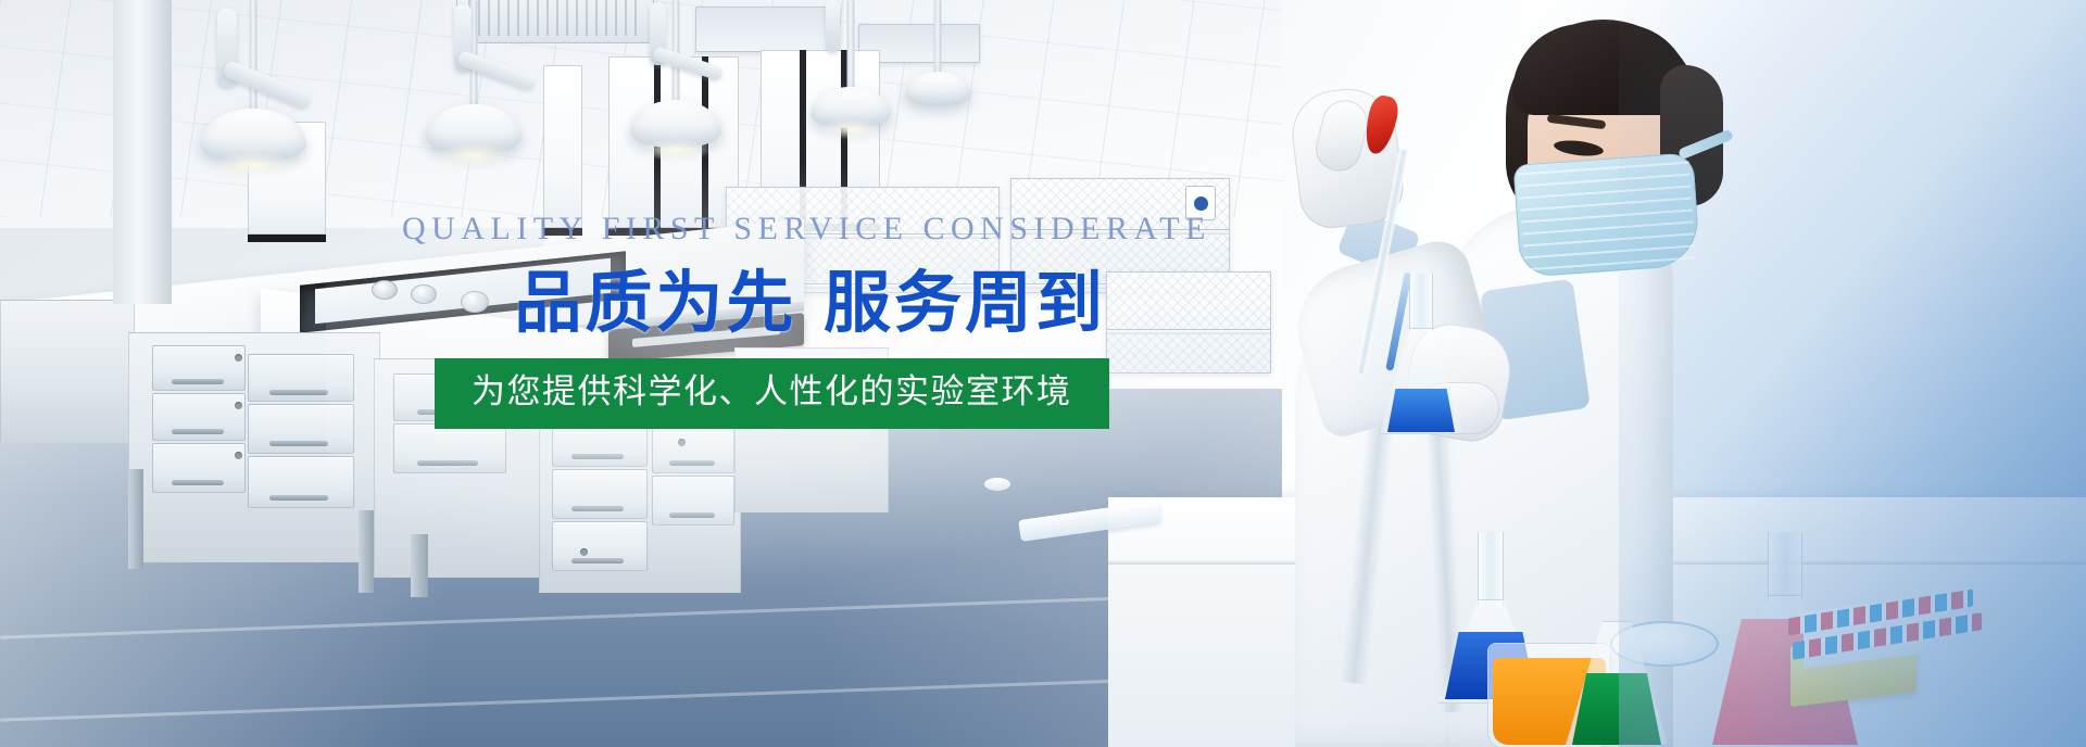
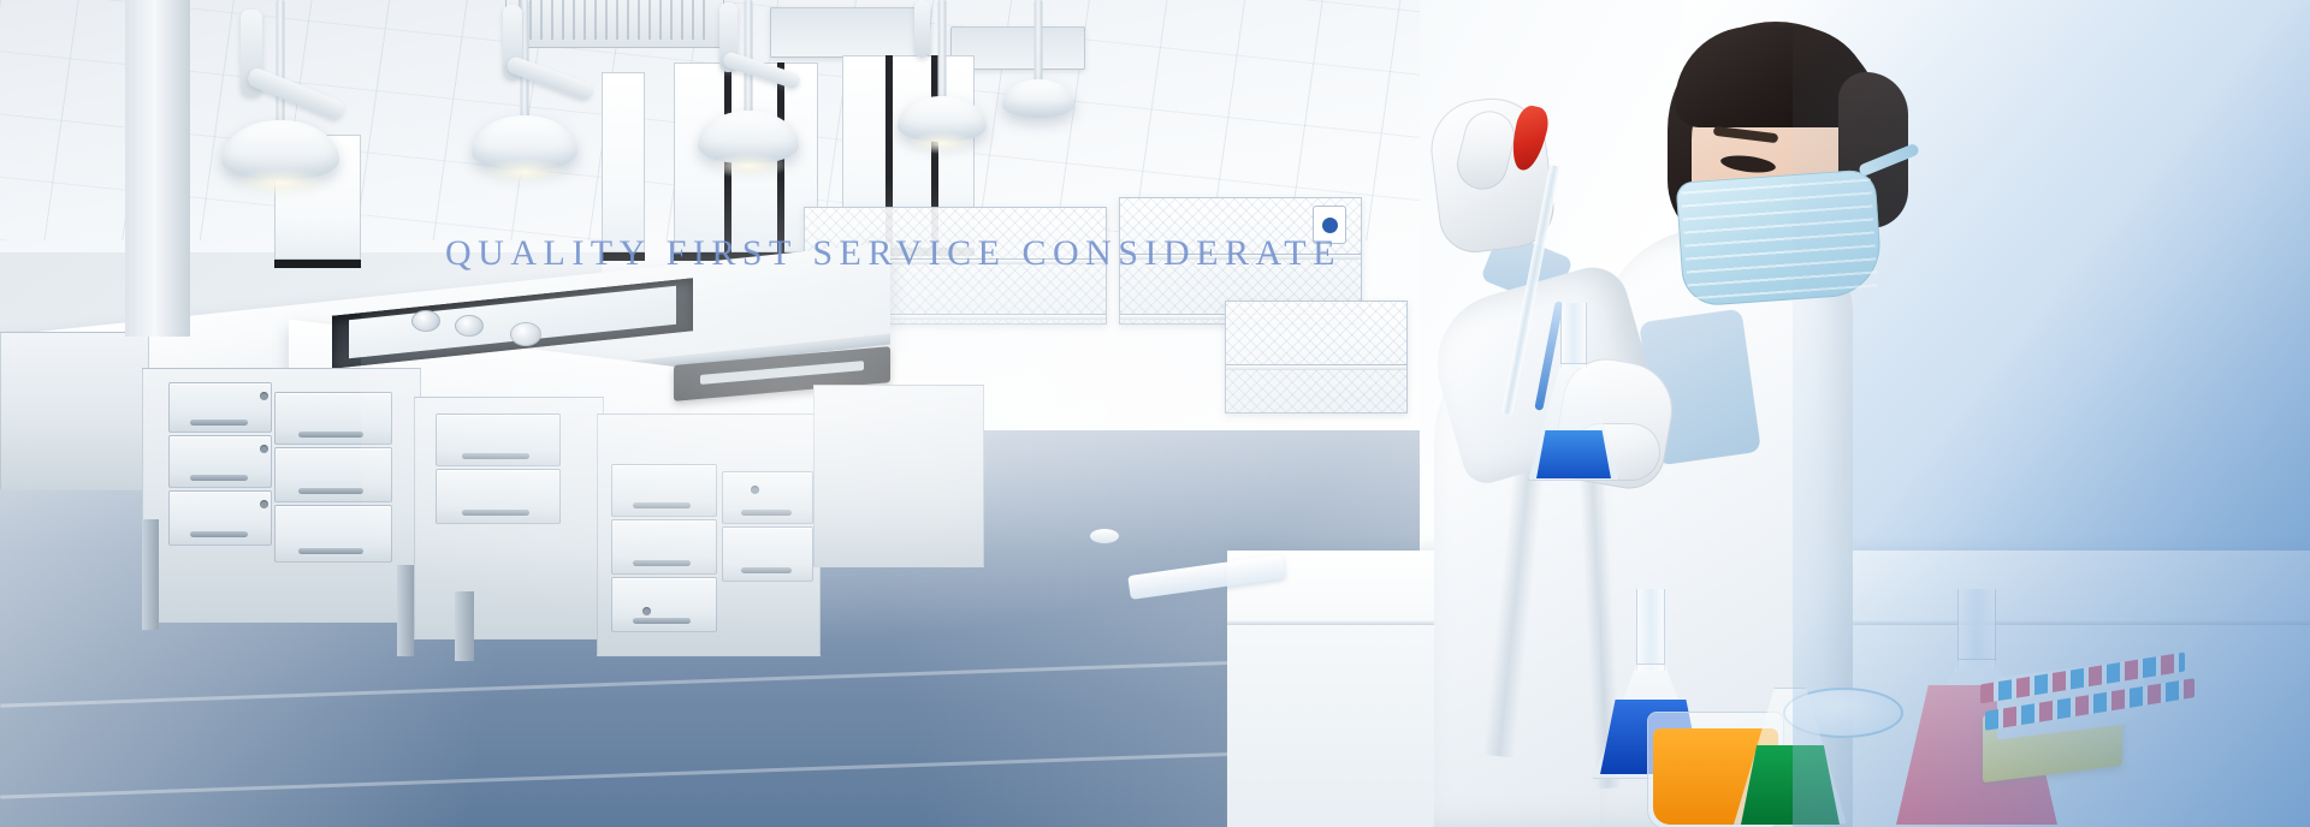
  QUALITY FIRST SERVICE CONSIDERATE
- 品质为先 服务周到
- 为您提供科学化、人性化的实验室环境
